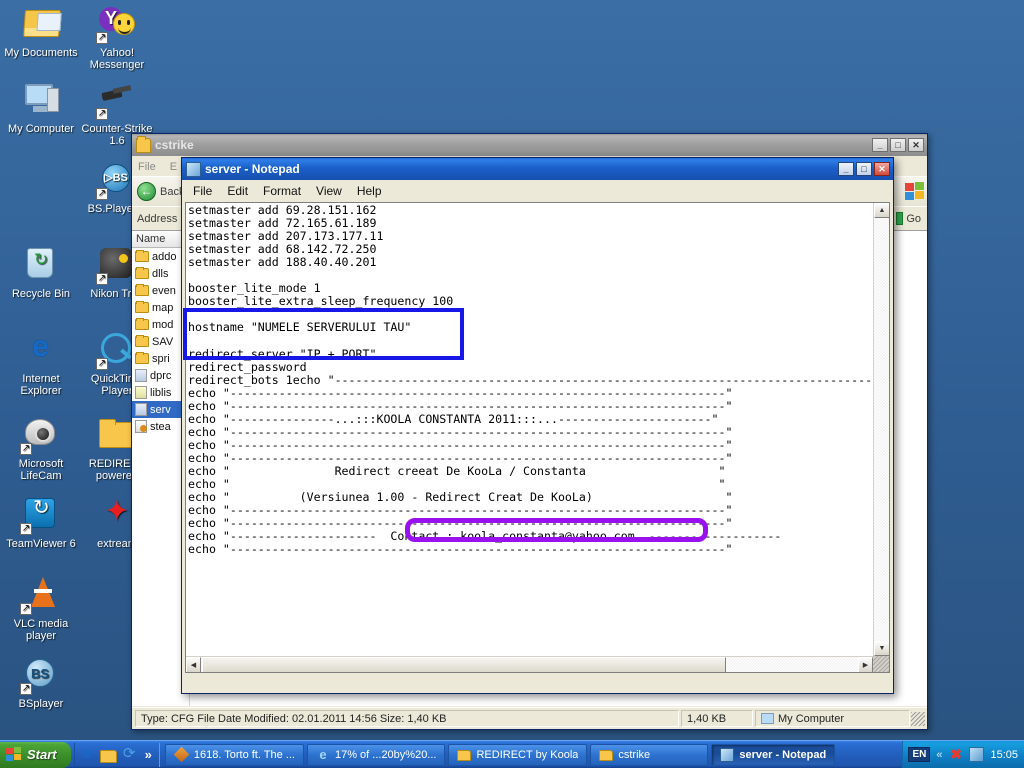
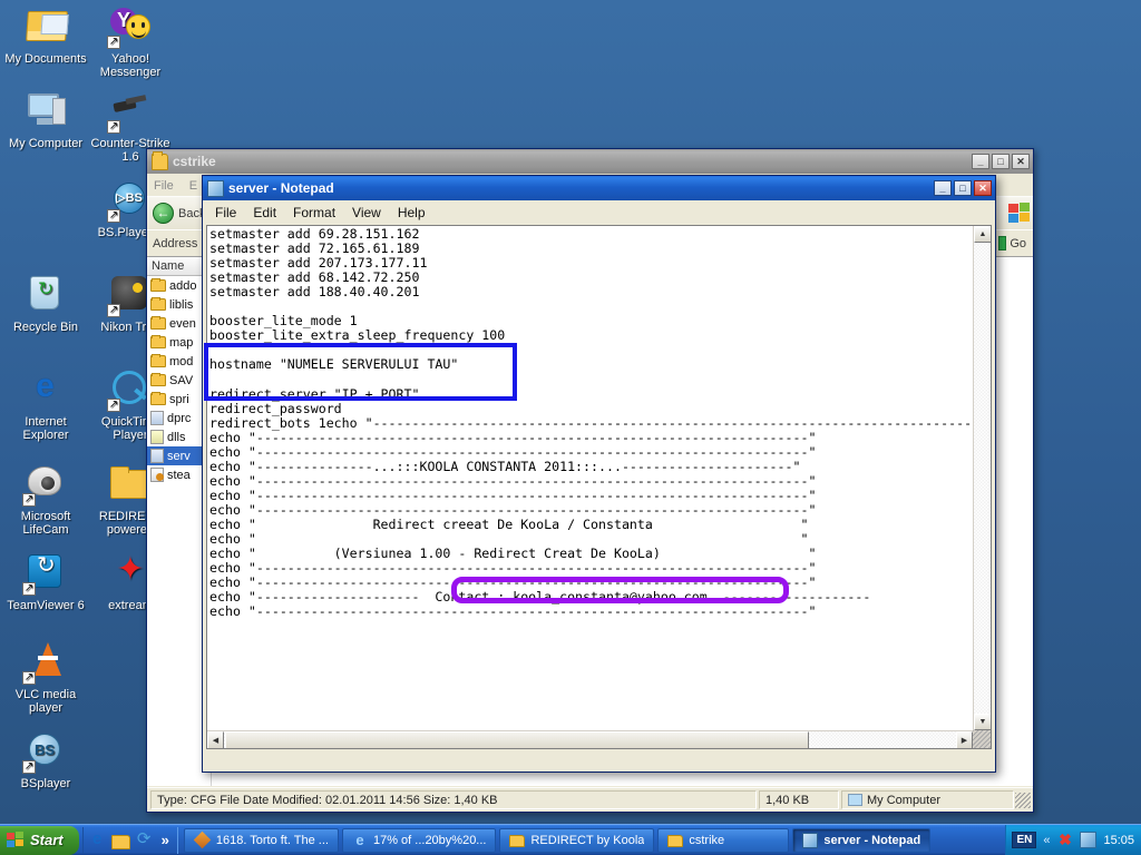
  My Documents
  Y
  ↗
  Yahoo! Messenger
  My Computer
  ↗
  Counter-Strike 1.6
  ▷BS
  ↗
  BS.Playe
  Recycle Bin
  ↗
  Nikon Tr
  e
  Internet Explorer
  ↗
  QuickTi Playe
  ↗
  Microsoft LifeCam
  REDIRE powere
  ↗
  TeamViewer 6
  ✦
  extrea
  ↗
  VLC media player
  BS
  ↗
  BSplayer
  cstrike
  _
  □
  ✕
  File
  E
  ←
  Bac
  Address
  Go
  Name
  addo
- dlls
+ liblis
  even
  map
  mod
  SAV
  spri
  dprc
- liblis
+ dlls
  serv
  stea
  Type: CFG File Date Modified: 02.01.2011 14:56 Size: 1,40 KB
  1,40 KB
  My Computer
  server - Notepad
  _
  □
  ✕
  File
  Edit
  Format
  View
  Help
  setmaster add 69.28.151.162
  setmaster add 72.165.61.189
  setmaster add 207.173.177.11
  setmaster add 68.142.72.250
  setmaster add 188.40.40.201
  booster_lite_mode 1
  booster_lite_extra_sleep_frequency 100
  hostname "NUMELE SERVERULUI TAU"
  redirect_server "IP + PORT"
  redirect_password
  redirect_bots 1echo "-----------------------------------------------------------------------------
  echo "-----------------------------------------------------------------------"
  echo "-----------------------------------------------------------------------"
  echo "---------------...:::KOOLA CONSTANTA 2011:::...----------------------"
  echo "-----------------------------------------------------------------------"
  echo "-----------------------------------------------------------------------"
  echo "-----------------------------------------------------------------------"
  echo " Redirect creeat De KooLa / Constanta "
  echo " "
  echo " (Versiunea 1.00 - Redirect Creat De KooLa) "
  echo "-----------------------------------------------------------------------"
  echo "-----------------------------------------------------------------------"
  echo "--------------------- Contact : koola_constanta@yahoo.com -------------------
  echo "-----------------------------------------------------------------------"
  Start
  e
  ⟳
  »
  1618. Torto ft. The ...
  e
  17% of ...20by%20...
  REDIRECT by Koola
  cstrike
  server - Notepad
  EN
  «
  ✖
  15:05
